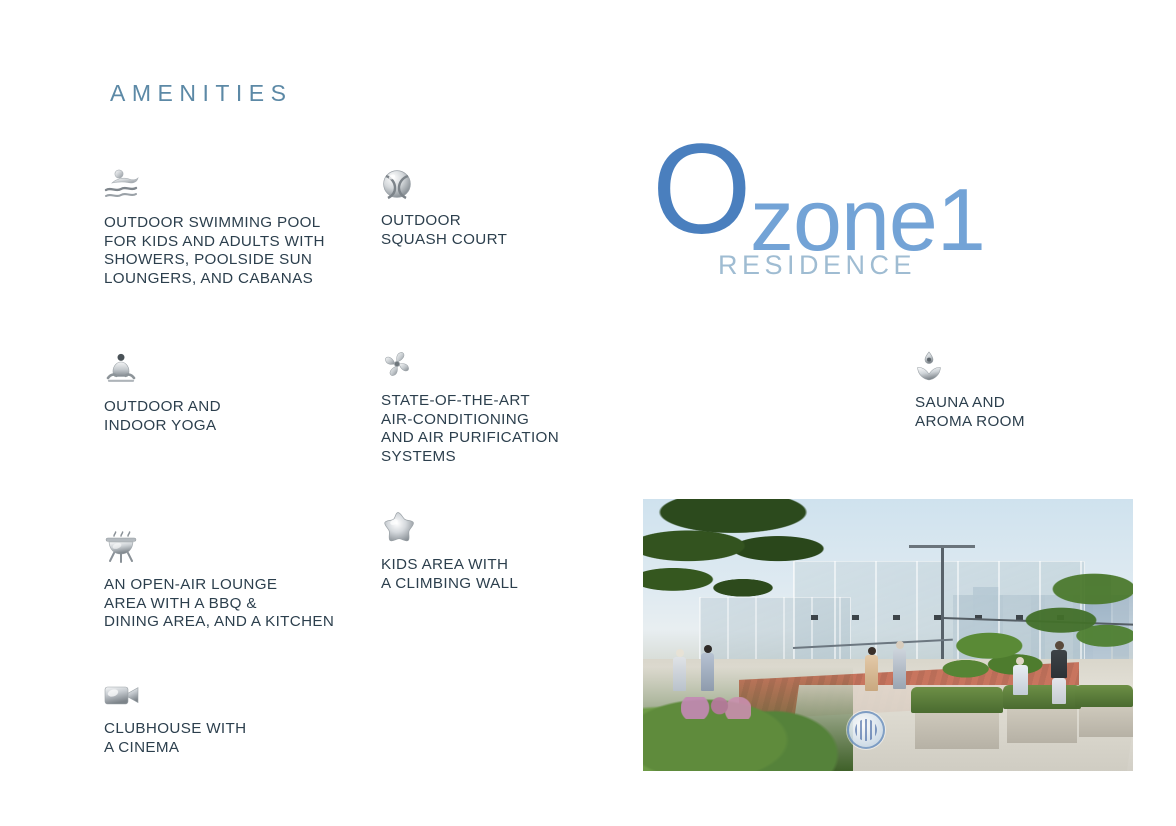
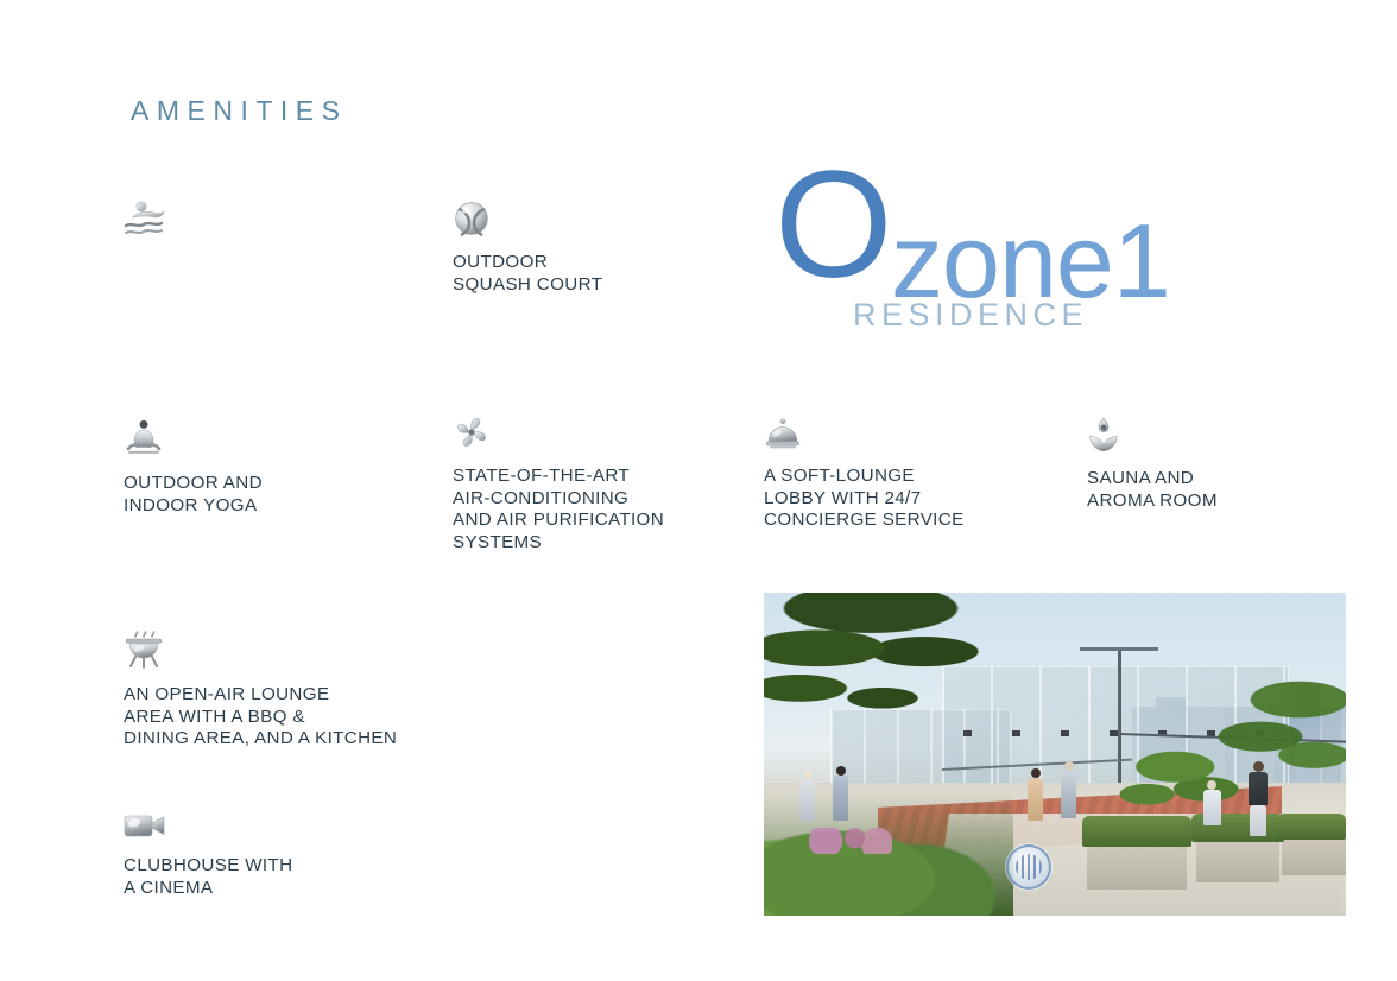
  AMENITIES
- OUTDOOR SWIMMING POOL
- FOR KIDS AND ADULTS WITH
- SHOWERS, POOLSIDE SUN
- LOUNGERS, AND CABANAS
  OUTDOOR
  SQUASH COURT
  OUTDOOR AND
  INDOOR YOGA
  STATE-OF-THE-ART
  AIR-CONDITIONING
  AND AIR PURIFICATION
  SYSTEMS
+ A SOFT-LOUNGE
+ LOBBY WITH 24/7
+ CONCIERGE SERVICE
  SAUNA AND
  AROMA ROOM
  AN OPEN-AIR LOUNGE
  AREA WITH A BBQ &
  DINING AREA, AND A KITCHEN
- KIDS AREA WITH
- A CLIMBING WALL
  CLUBHOUSE WITH
  A CINEMA
  O
  zone1
  RESIDENCE
